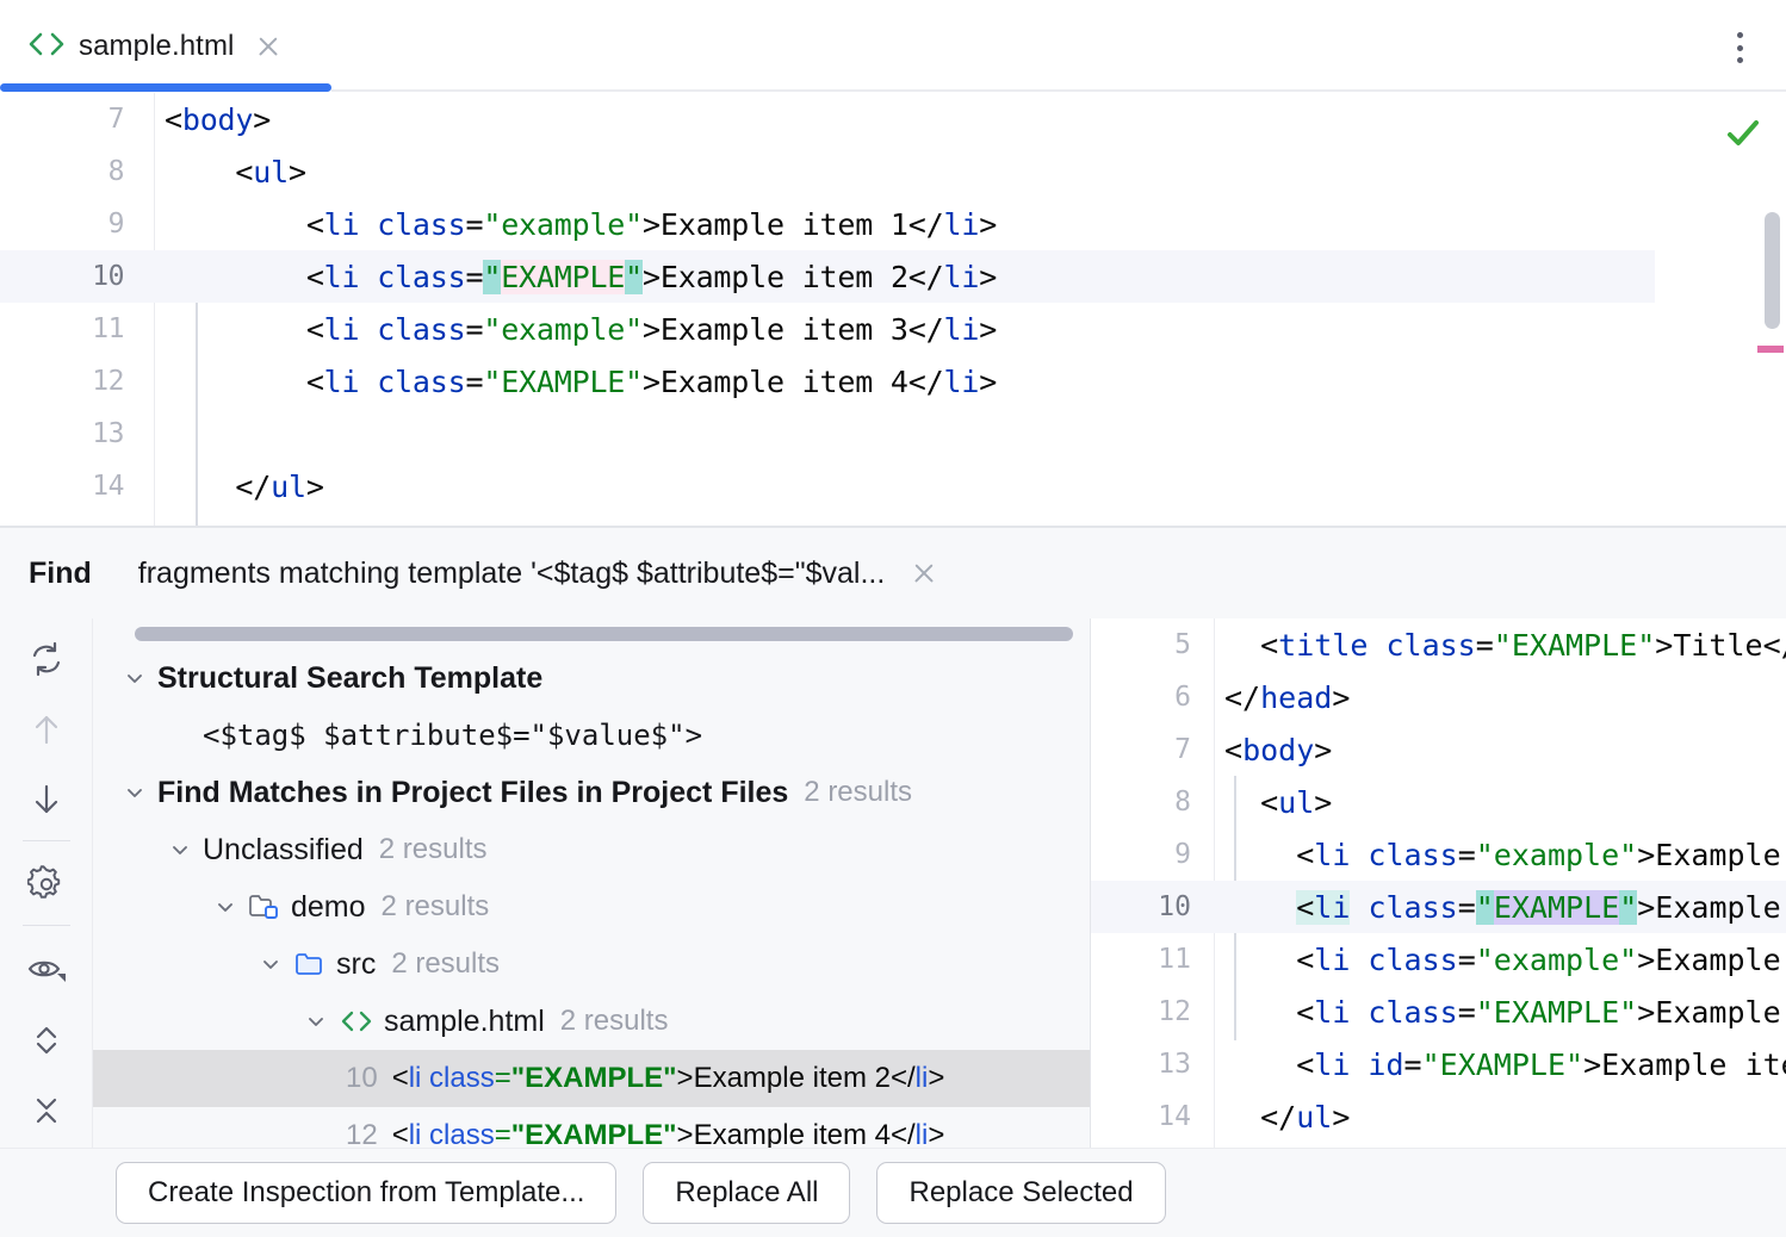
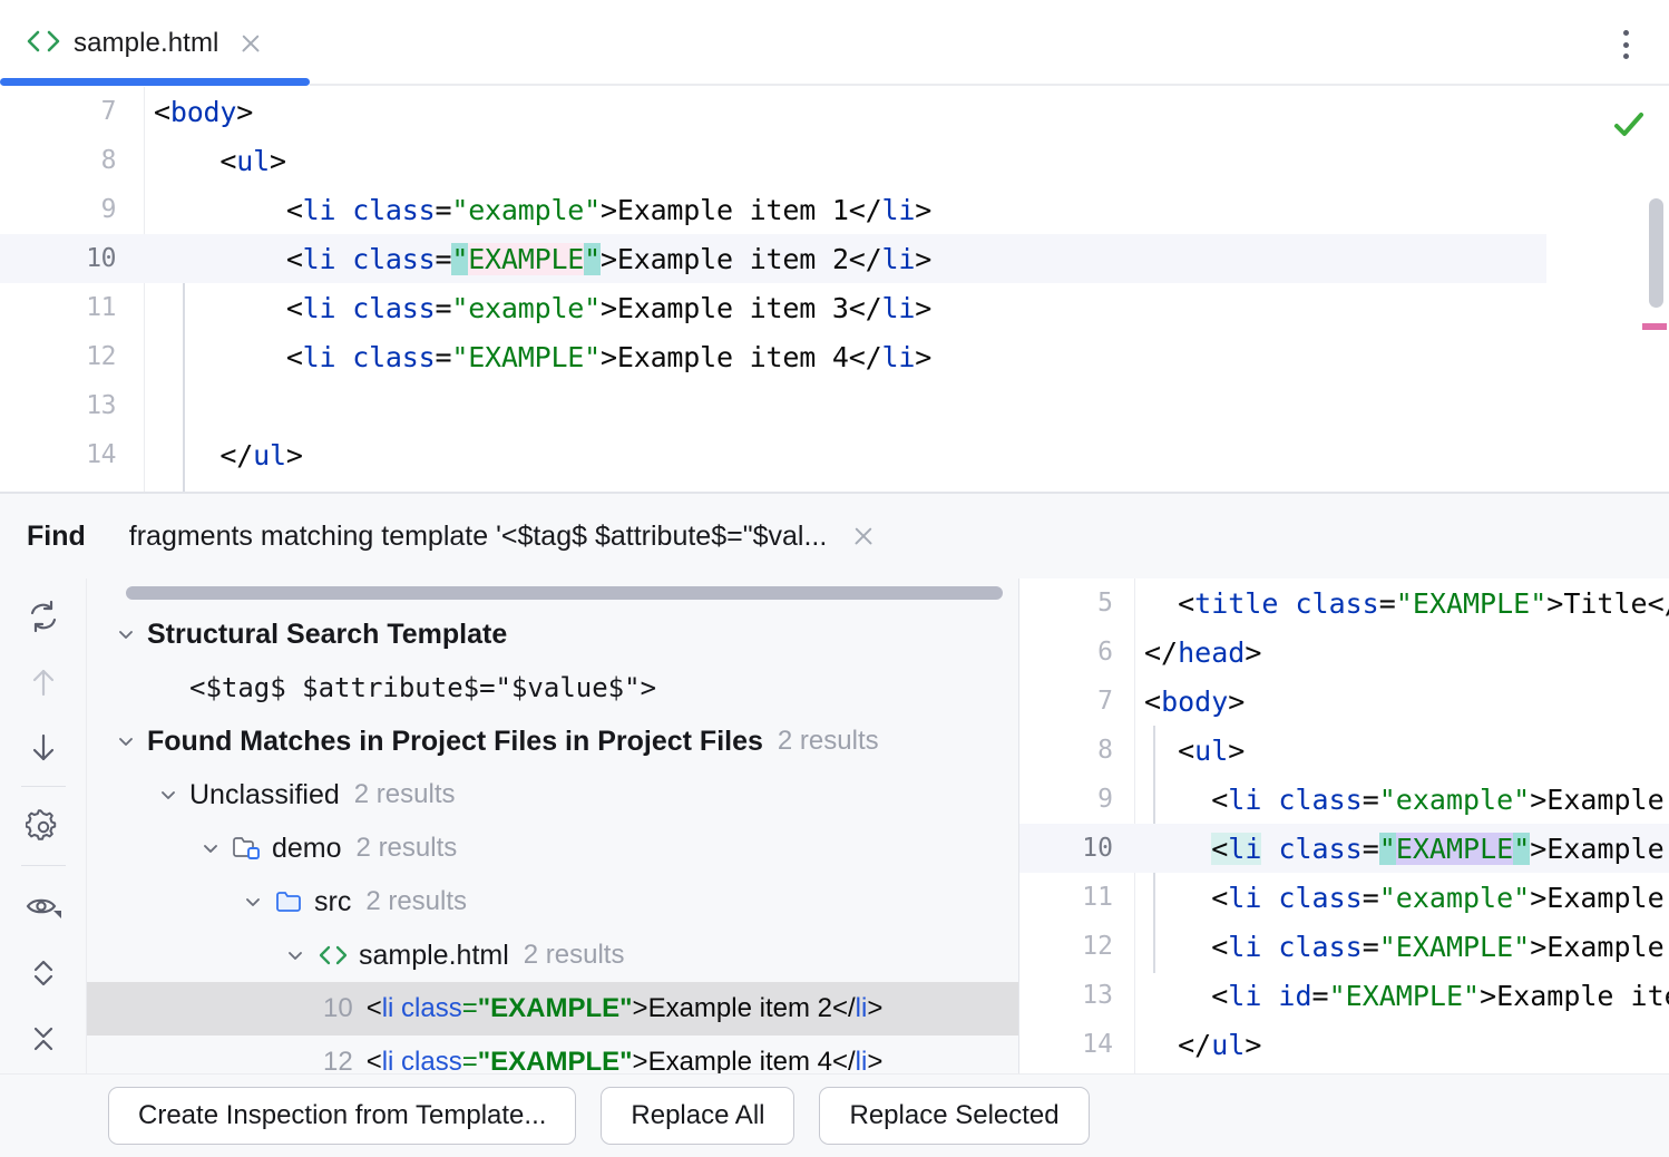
  sample.html
  7
  <body>
  8
  <ul>
  9
  <li class="example">Example item 1</li>
  10
  <li class="EXAMPLE">Example item 2</li>
  11
  <li class="example">Example item 3</li>
  12
  <li class="EXAMPLE">Example item 4</li>
  13
  14
  </ul>
  Find
  fragments matching template '<$tag$ $attribute$="$val...
  Structural Search Template
  <$tag$ $attribute$="$value$">
- Find Matches in Project Files in Project Files
+ Found Matches in Project Files in Project Files
  2 results
  Unclassified
  2 results
  demo
  2 results
  src
  2 results
  sample.html
  2 results
  10
  <li class="EXAMPLE">Example item 2</li>
  12
  <li class="EXAMPLE">Example item 4</li>
  5
  <title class="EXAMPLE">Title<
  6
  </head>
  7
  <body>
  8
  <ul>
  9
  <li class="example">Example
  10
  <li class="EXAMPLE">Example
  11
  <li class="example">Example
  12
  <li class="EXAMPLE">Example
  13
  <li id="EXAMPLE">Example it
  14
  </ul>
  Create Inspection from Template...
  Replace All
  Replace Selected
